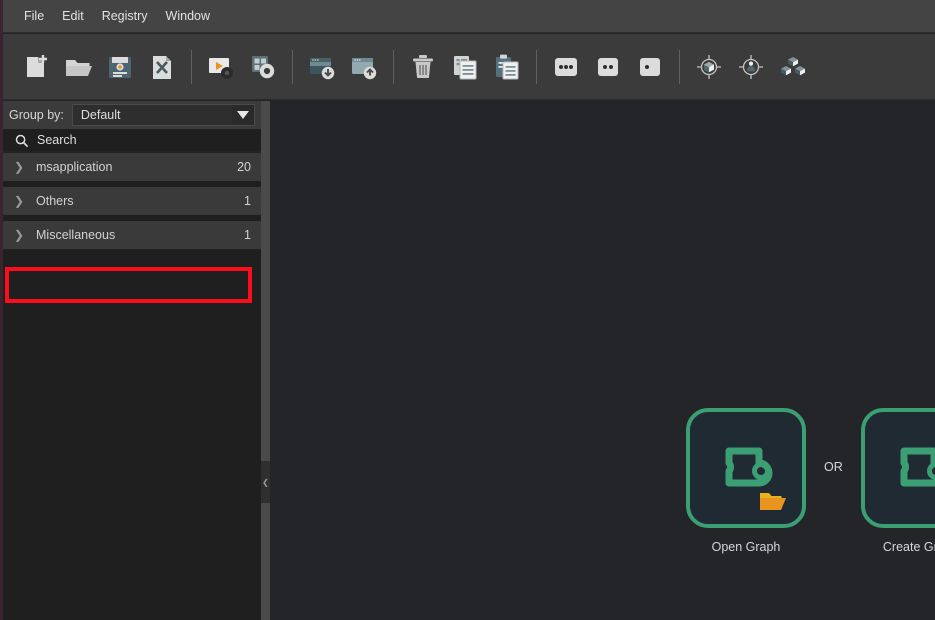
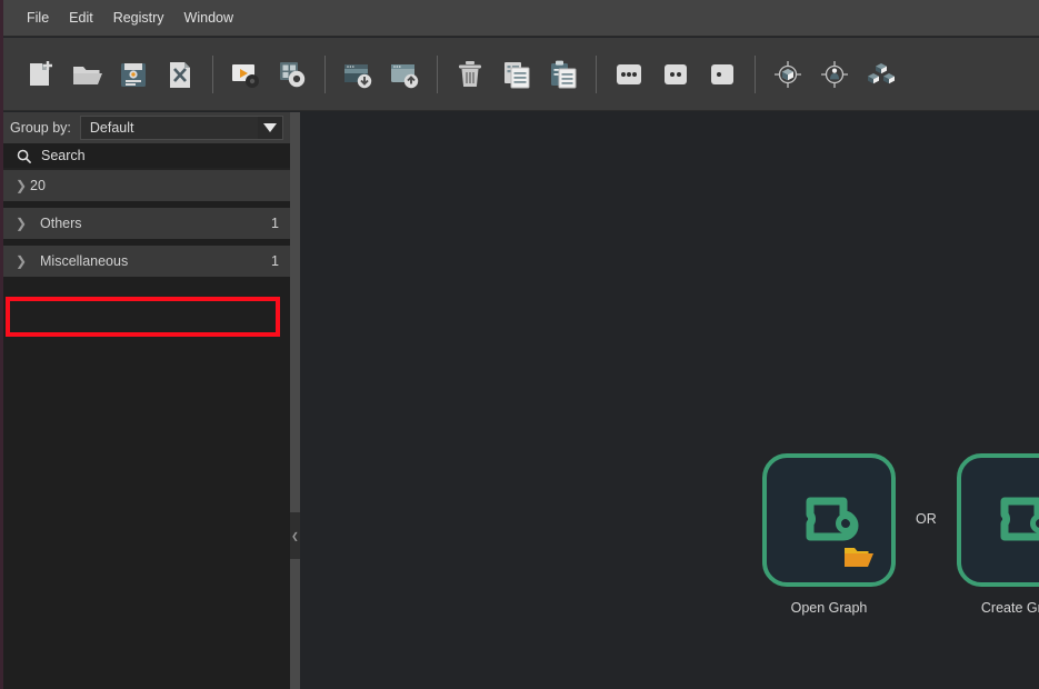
  File
  Edit
  Registry
  Window
  Group by:
  Default
  Search
  ❯
- msapplication
  20
  ❯
  Others
  1
  ❯
  Miscellaneous
  1
  ❮
  Open Graph
  OR
